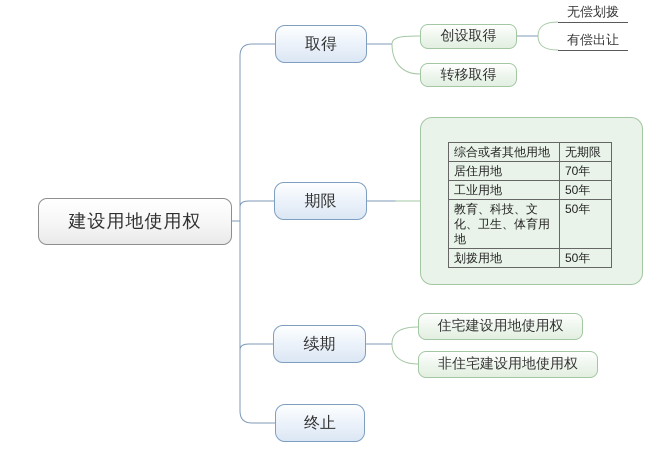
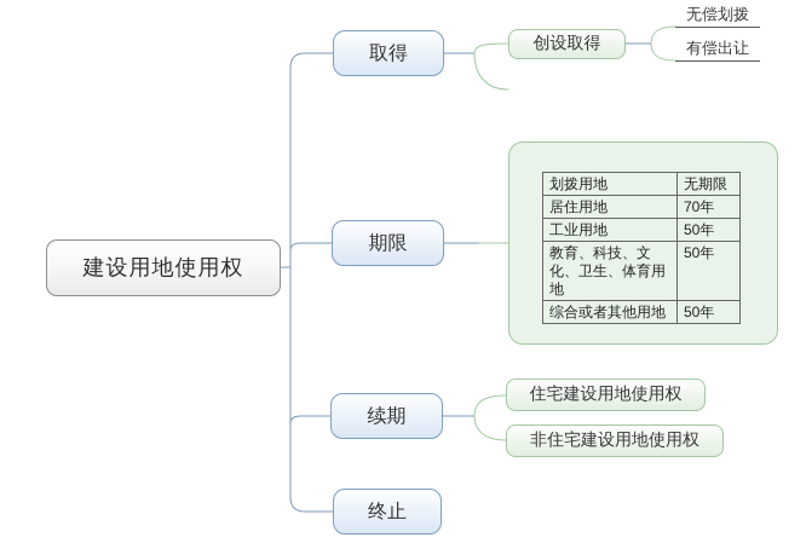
  建设用地使用权
  取得
  期限
  续期
  终止
  创设取得
- 转移取得
  无偿划拨
  有偿出让
- 综合或者其他用地	无期限
+ 划拨用地	无期限
  居住用地	70年
  工业用地	50年
  教育、科技、文化、卫生、体育用地	50年
- 划拨用地	50年
+ 综合或者其他用地	50年
  住宅建设用地使用权
  非住宅建设用地使用权
